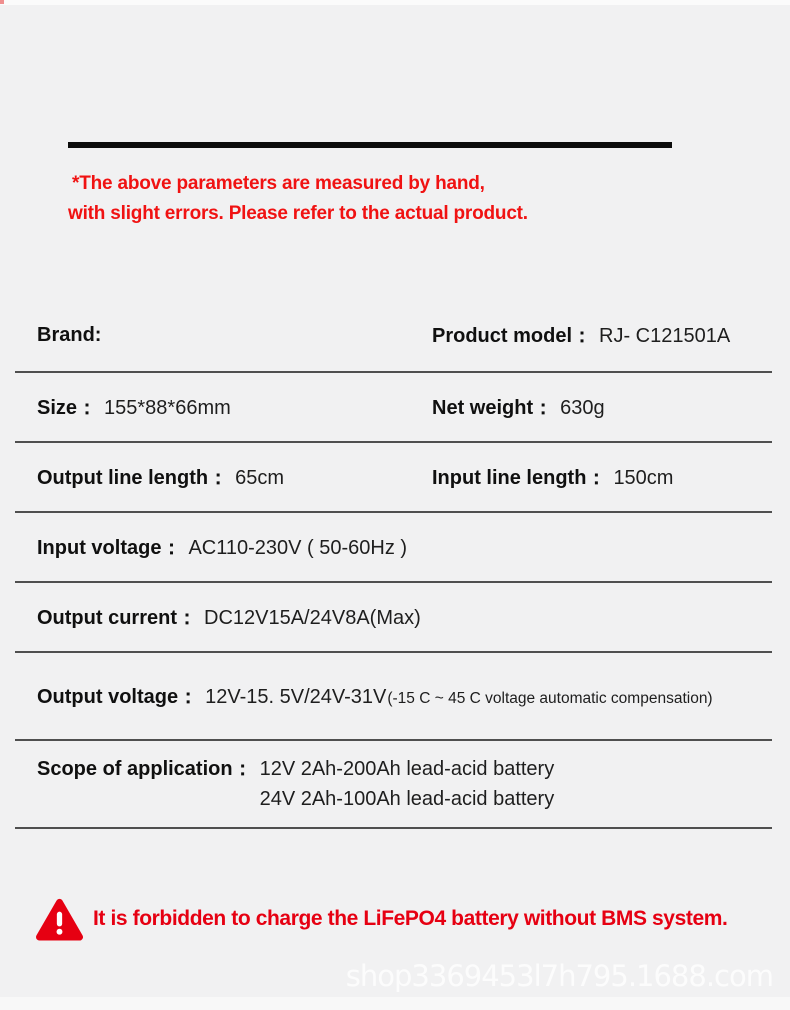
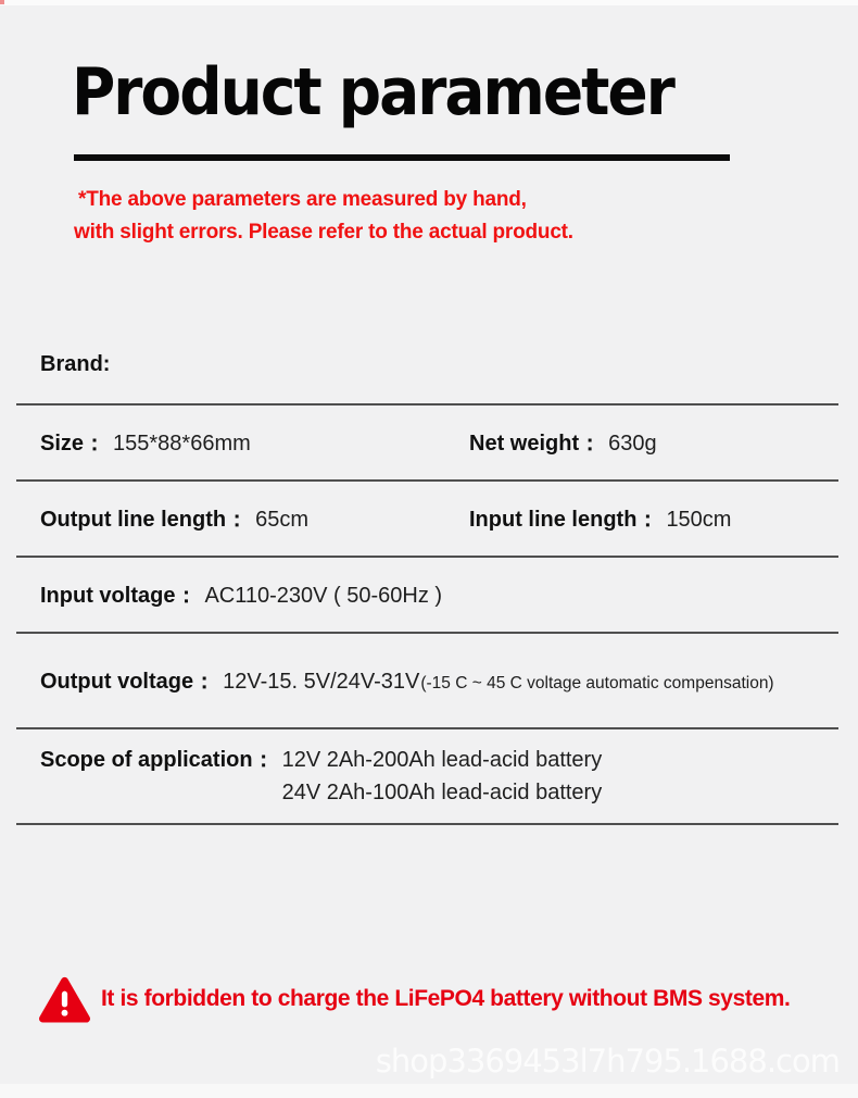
+ Product parameter
  *The above parameters are measured by hand,
  with slight errors. Please refer to the actual product.
  Brand:
- Product model： RJ- C121501A
  Size： 155*88*66mm
  Net weight： 630g
  Output line length： 65cm
  Input line length： 150cm
  Input voltage： AC110-230V ( 50-60Hz )
- Output current： DC12V15A/24V8A(Max)
  Output voltage： 12V-15. 5V/24V-31V(-15 C ~ 45 C voltage automatic compensation)
  Scope of application：
  12V 2Ah-200Ah lead-acid battery
  24V 2Ah-100Ah lead-acid battery
  It is forbidden to charge the LiFePO4 battery without BMS system.
